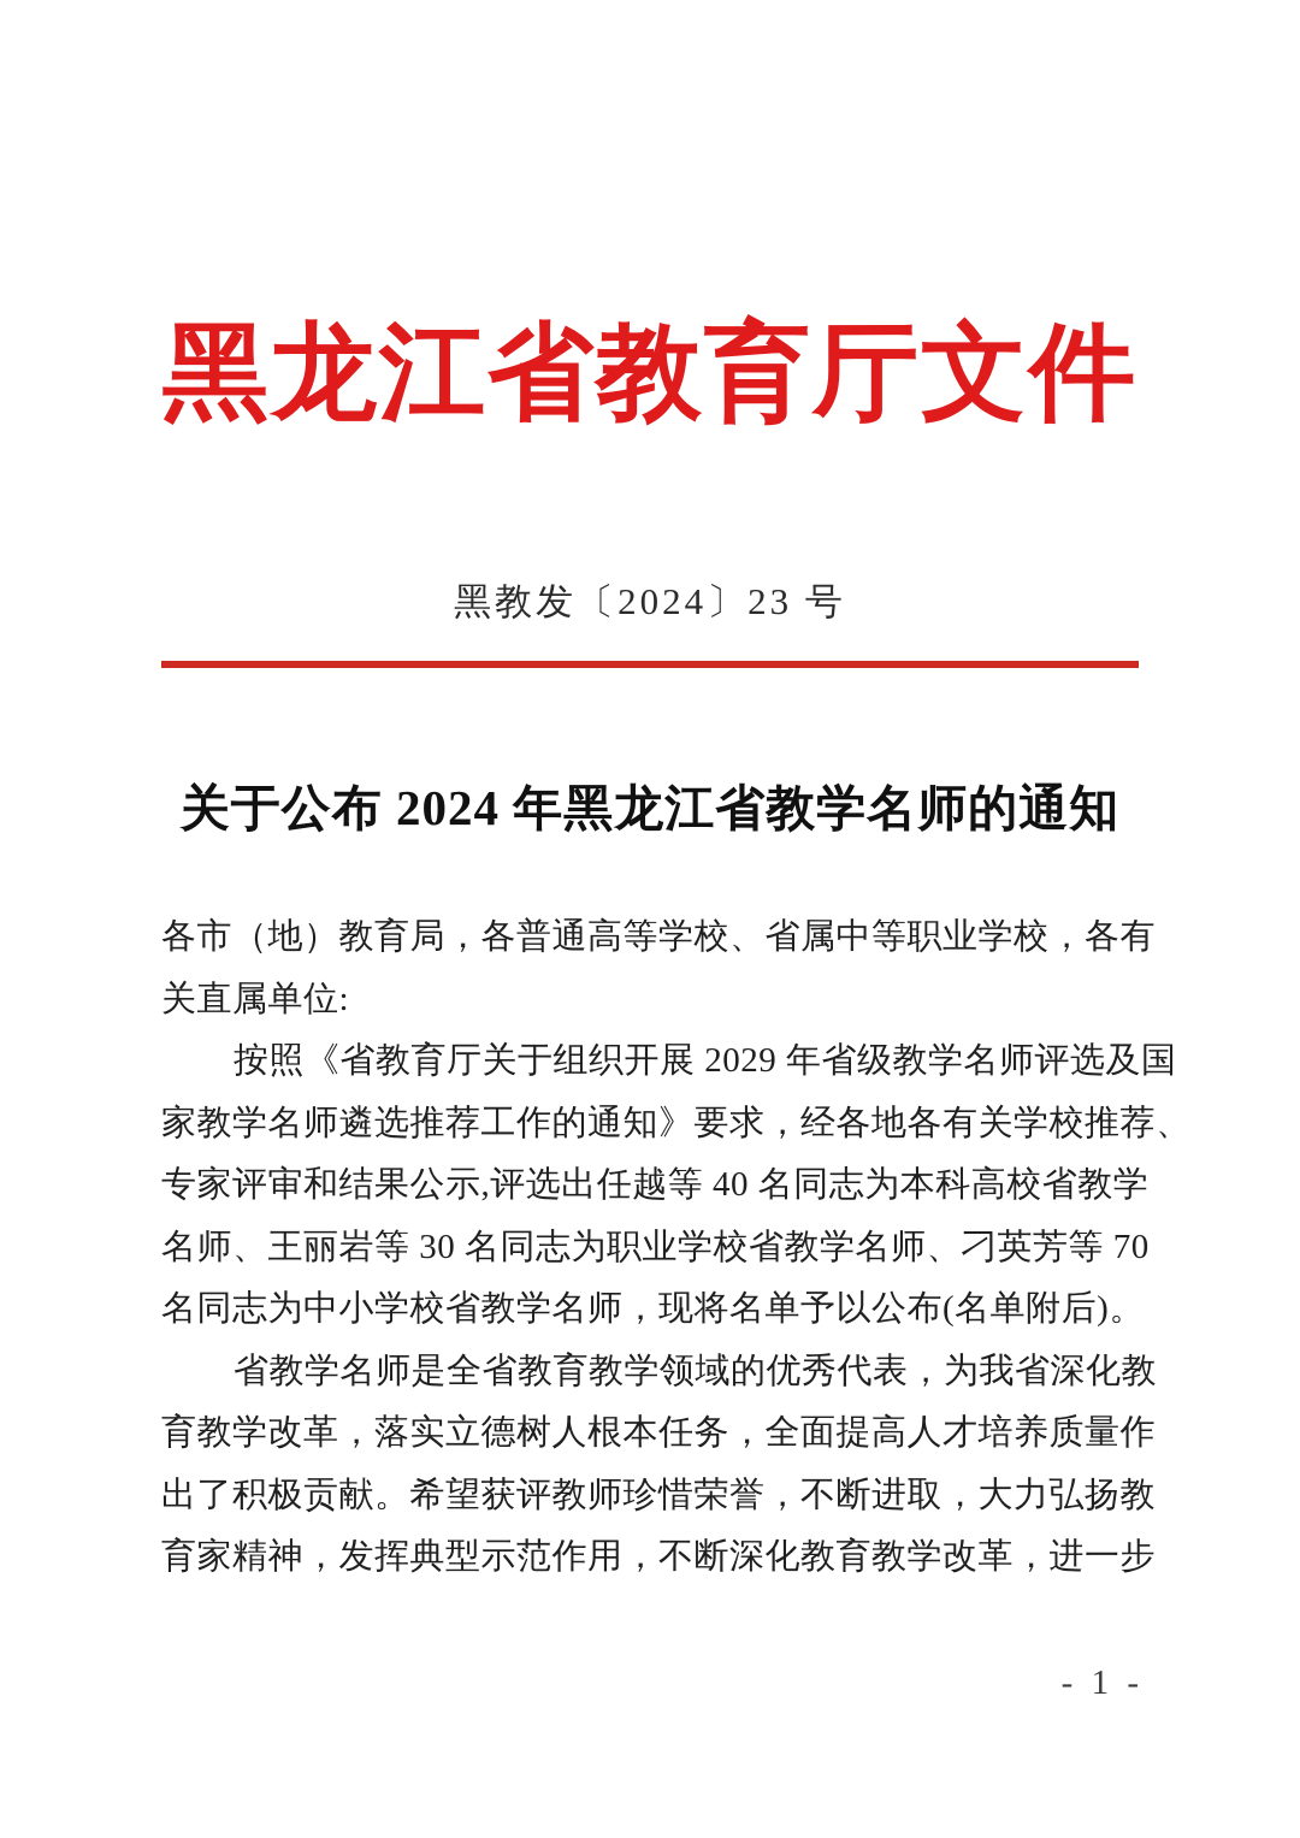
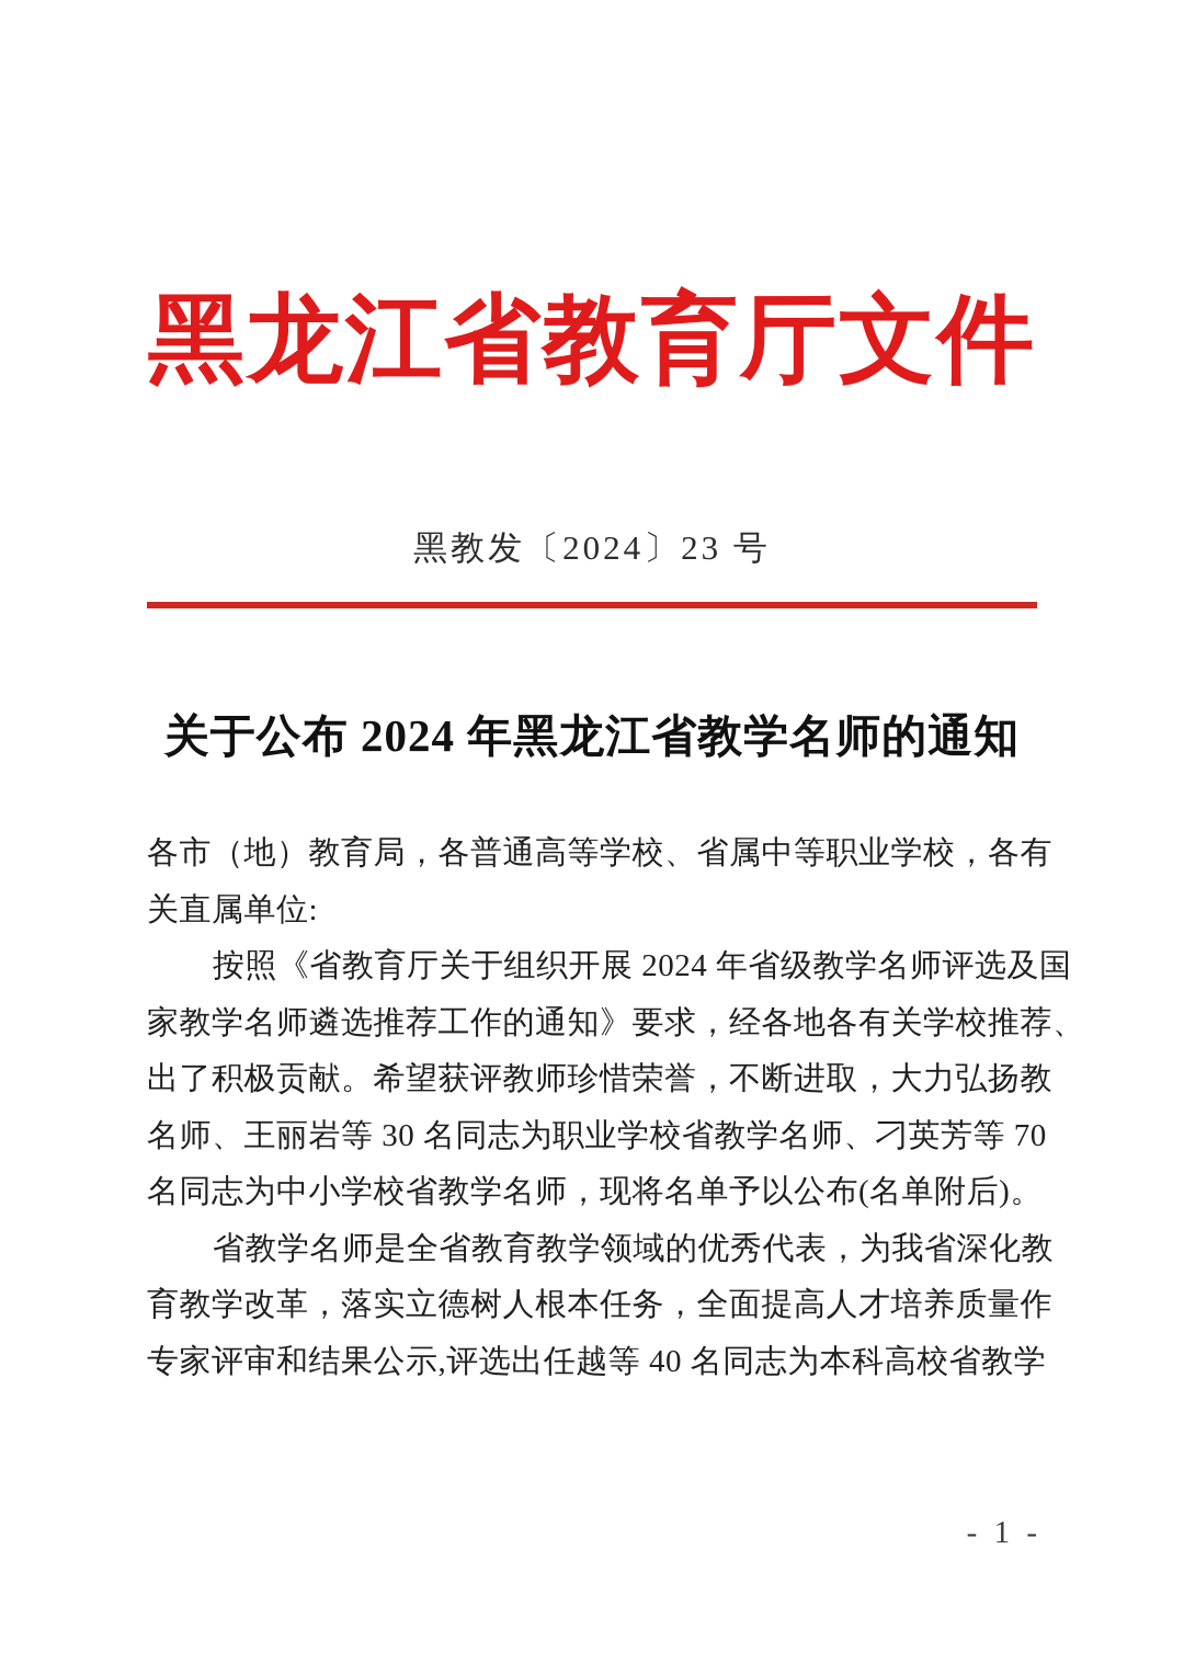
  黑龙江省教育厅文件
  黑教发〔2024〕23 号
  关于公布 2024 年黑龙江省教学名师的通知
  各市（地）教育局，各普通高等学校、省属中等职业学校，各有
  关直属单位:
- 按照《省教育厅关于组织开展 2029 年省级教学名师评选及国
+ 按照《省教育厅关于组织开展 2024 年省级教学名师评选及国
  家教学名师遴选推荐工作的通知》要求，经各地各有关学校推荐、
- 专家评审和结果公示,评选出任越等 40 名同志为本科高校省教学
+ 出了积极贡献。希望获评教师珍惜荣誉，不断进取，大力弘扬教
  名师、王丽岩等 30 名同志为职业学校省教学名师、刁英芳等 70
  名同志为中小学校省教学名师，现将名单予以公布(名单附后)。
  省教学名师是全省教育教学领域的优秀代表，为我省深化教
  育教学改革，落实立德树人根本任务，全面提高人才培养质量作
- 出了积极贡献。希望获评教师珍惜荣誉，不断进取，大力弘扬教
+ 专家评审和结果公示,评选出任越等 40 名同志为本科高校省教学
- 育家精神，发挥典型示范作用，不断深化教育教学改革，进一步
  - 1 -
